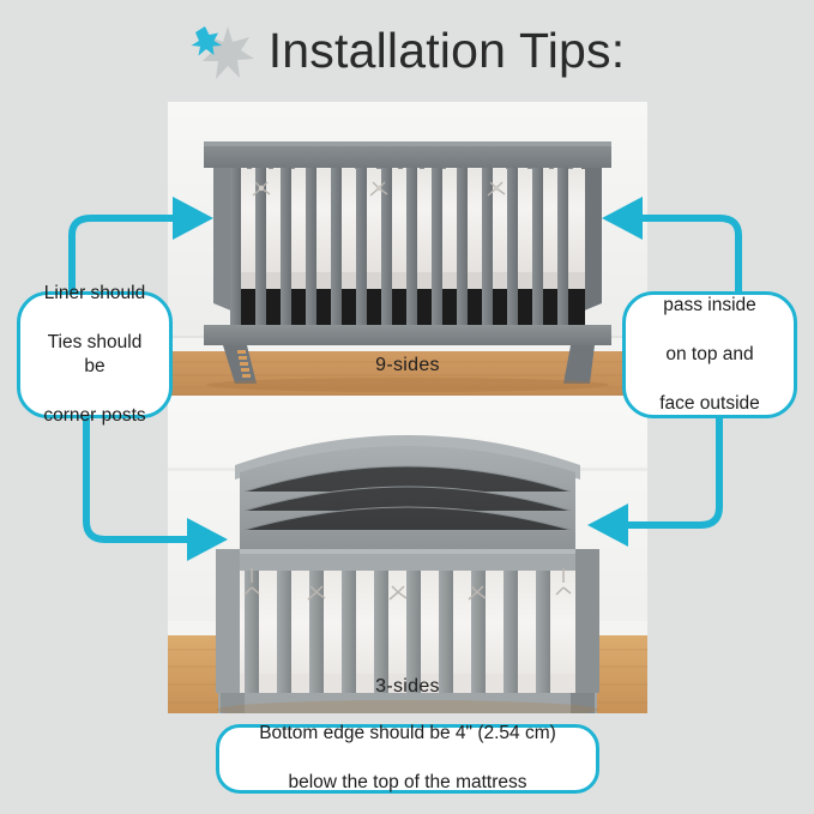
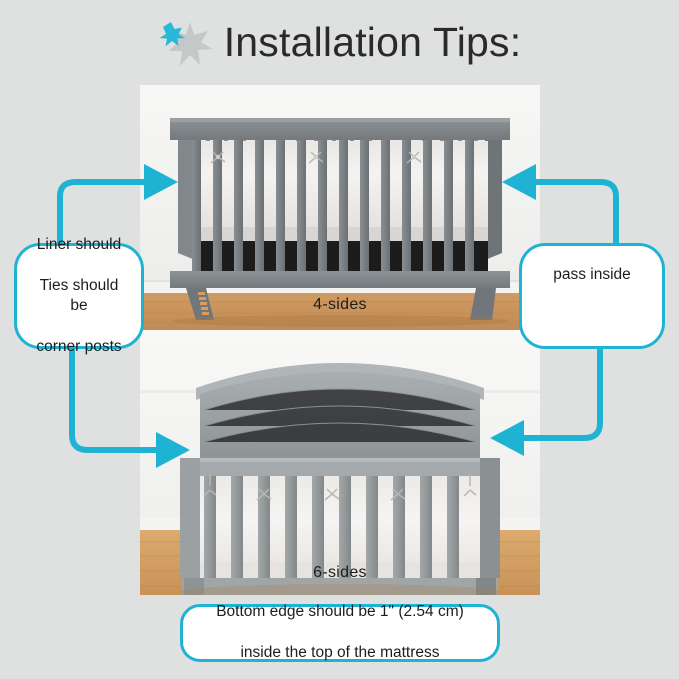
  Installation Tips:
- 9-sides
+ 4-sides
- 3-sides
+ 6-sides
  Liner should
  Ties should be
  corner posts
  pass inside
- on top and
- face outside
- Bottom edge should be 4" (2.54 cm)
+ Bottom edge should be 1" (2.54 cm)
- below the top of the mattress
+ inside the top of the mattress
